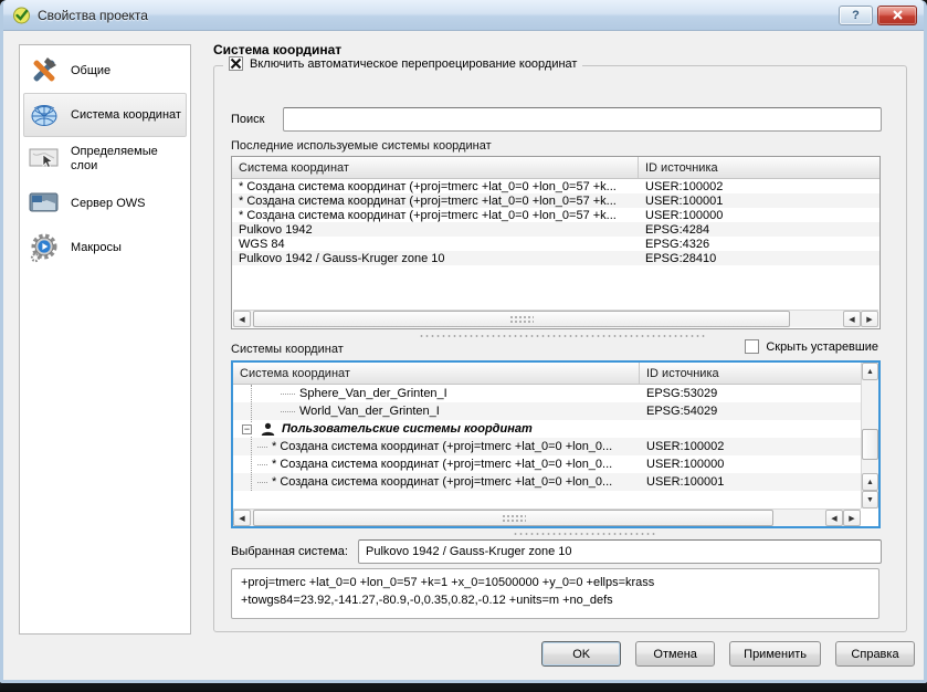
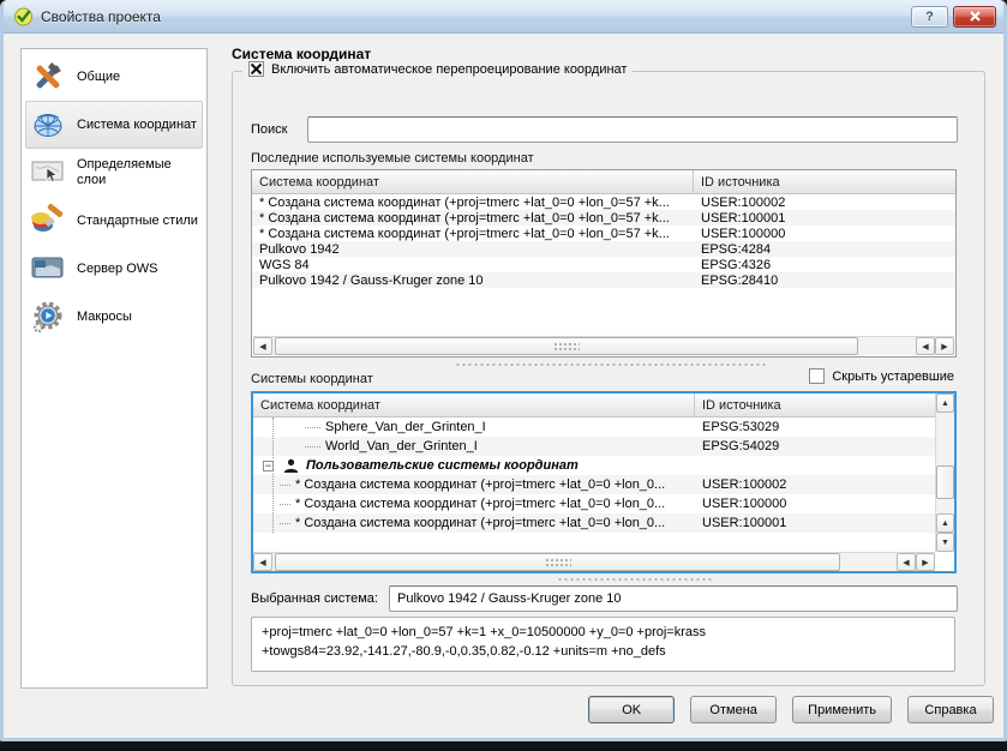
  Свойства проекта
  ?
  Общие
  Система координат
  Определяемые слои
+ Стандартные стили
  Сервер OWS
  Макросы
  Система координат
  Включить автоматическое перепроецирование координат
  Поиск
  Последние используемые системы координат
  Система координат
  ID источника
  * Создана система координат (+proj=tmerc +lat_0=0 +lon_0=57 +k...
  USER:100002
  * Создана система координат (+proj=tmerc +lat_0=0 +lon_0=57 +k...
  USER:100001
  * Создана система координат (+proj=tmerc +lat_0=0 +lon_0=57 +k...
  USER:100000
  Pulkovo 1942
  EPSG:4284
  WGS 84
  EPSG:4326
  Pulkovo 1942 / Gauss-Kruger zone 10
  EPSG:28410
  Системы координат
  Скрыть устаревшие
  Система координат
  ID источника
  Sphere_Van_der_Grinten_I
  EPSG:53029
  World_Van_der_Grinten_I
  EPSG:54029
  −
  Пользовательские системы координат
  * Создана система координат (+proj=tmerc +lat_0=0 +lon_0...
  USER:100002
  * Создана система координат (+proj=tmerc +lat_0=0 +lon_0...
  USER:100000
  * Создана система координат (+proj=tmerc +lat_0=0 +lon_0...
  USER:100001
  Выбранная система:
  Pulkovo 1942 / Gauss-Kruger zone 10
- +proj=tmerc +lat_0=0 +lon_0=57 +k=1 +x_0=10500000 +y_0=0 +ellps=krass
+ +proj=tmerc +lat_0=0 +lon_0=57 +k=1 +x_0=10500000 +y_0=0 +proj=krass
  +towgs84=23.92,-141.27,-80.9,-0,0.35,0.82,-0.12 +units=m +no_defs
  OK
  Отмена
  Применить
  Справка
